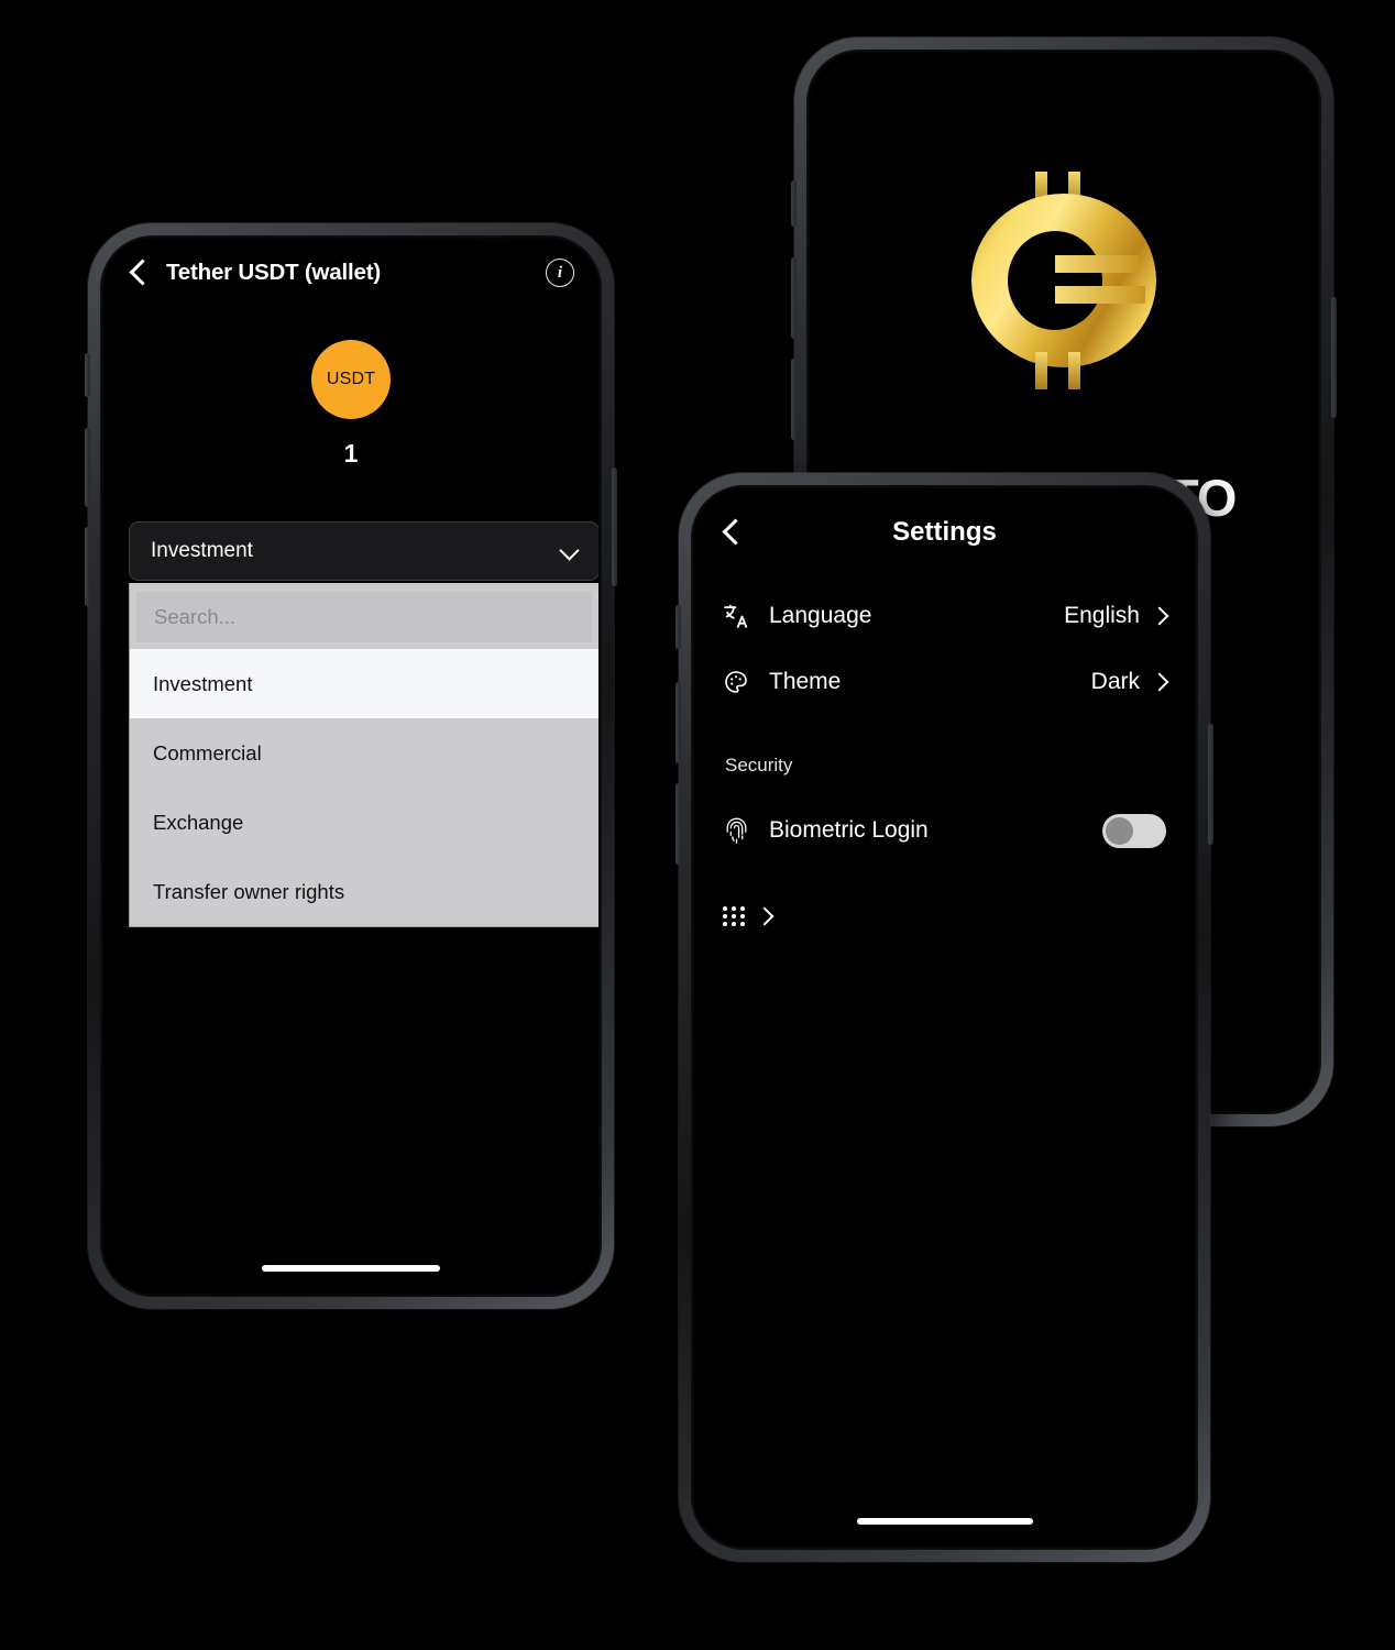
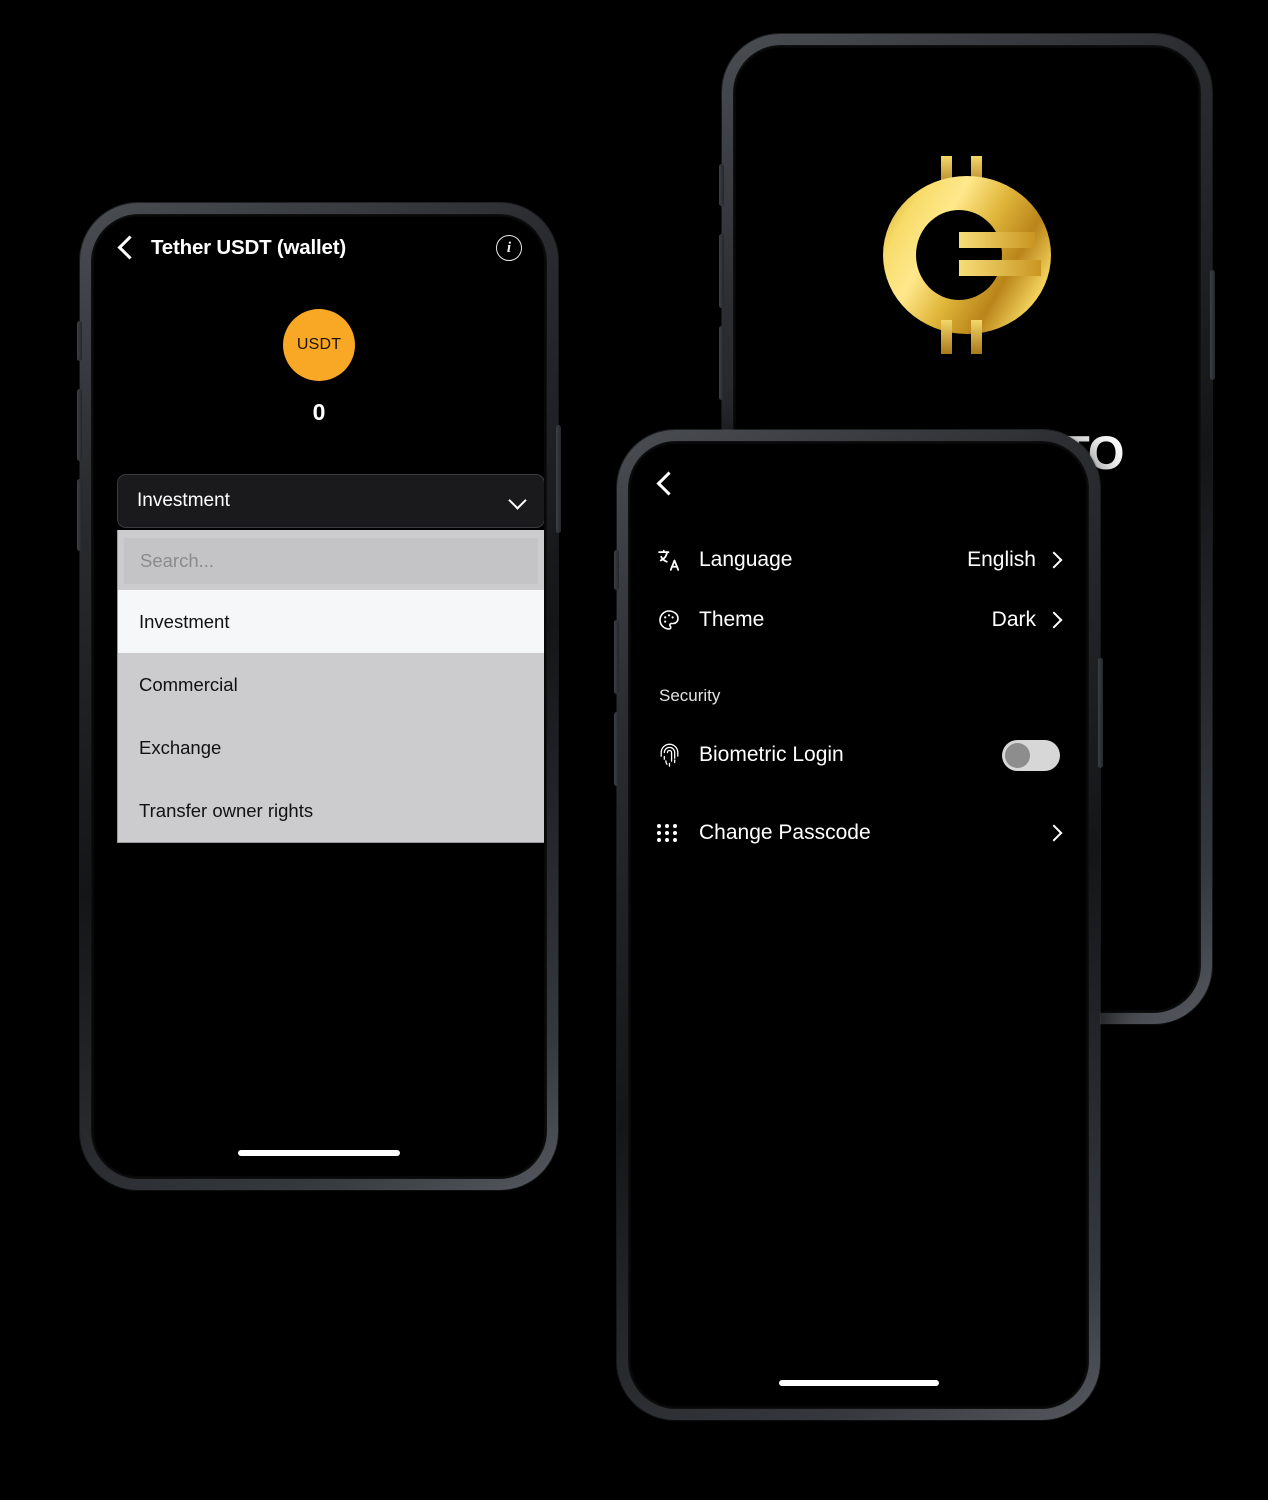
  Tether USDT (wallet)
  i
  USDT
- 1
+ 0
  Investment
  Search...
  Investment
  Commercial
  Exchange
  Transfer owner rights
- Settings
  Language
  English
  Theme
  Dark
  Security
  Biometric Login
+ Change Passcode
